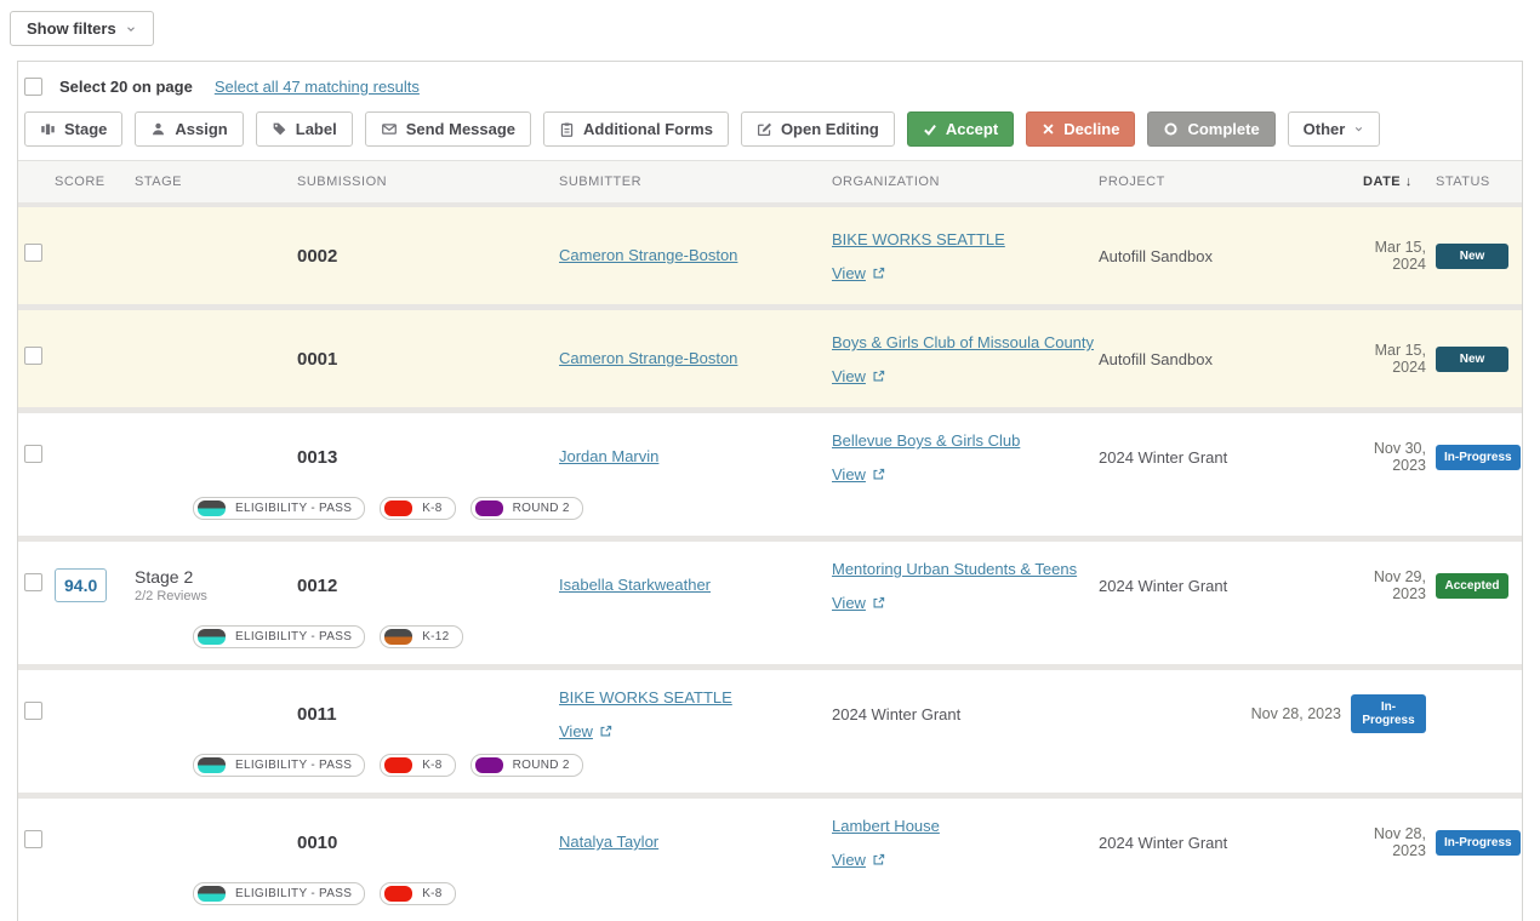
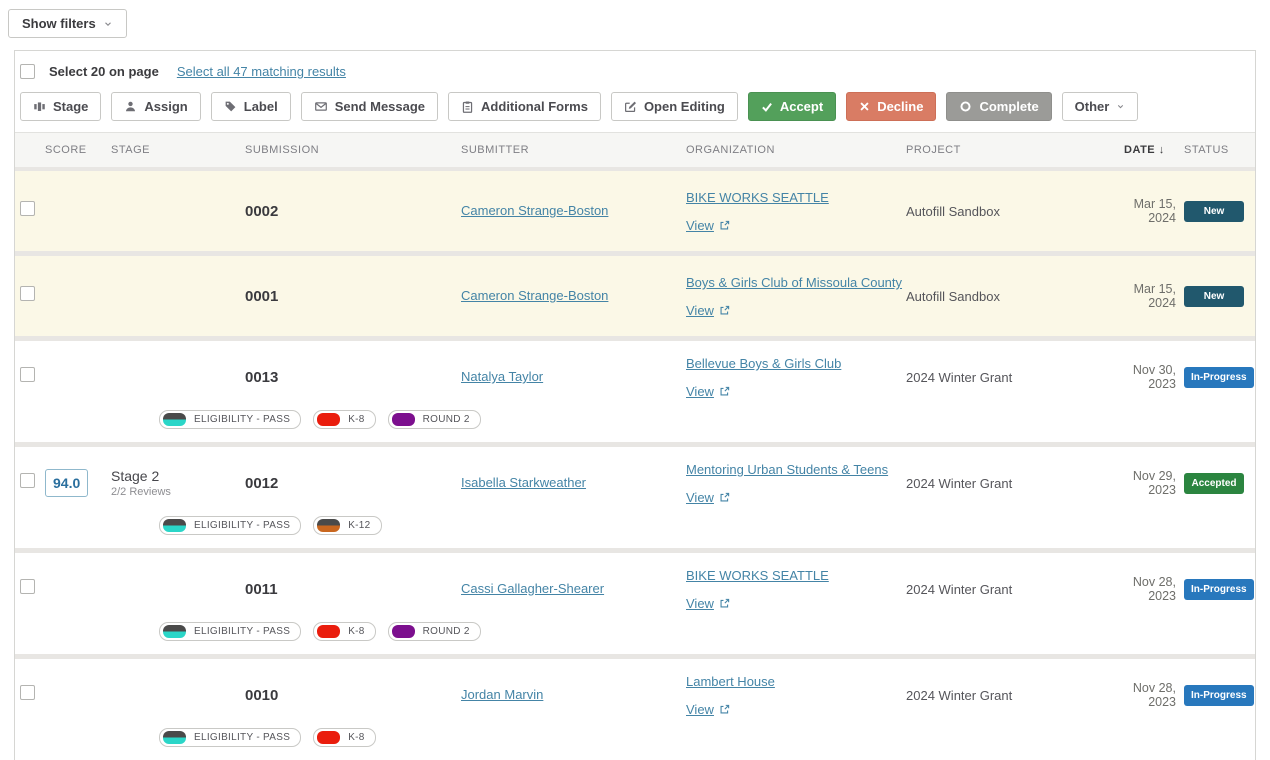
  Show filters
  Select 20 on page
  Select all 47 matching results
  Stage
  Assign
  Label
  Send Message
  Additional Forms
  Open Editing
  Accept
  Decline
  Complete
  Other
  SCORE
  STAGE
  SUBMISSION
  SUBMITTER
  ORGANIZATION
  PROJECT
  DATE ↓
  STATUS
  0002
  Cameron Strange-Boston
  BIKE WORKS SEATTLE
  View
  Autofill Sandbox
  Mar 15, 2024
  New
  0001
  Cameron Strange-Boston
  Boys & Girls Club of Missoula County
  View
  Autofill Sandbox
  Mar 15, 2024
  New
  0013
- Jordan Marvin
+ Natalya Taylor
  Bellevue Boys & Girls Club
  View
  2024 Winter Grant
  Nov 30, 2023
  In-Progress
  ELIGIBILITY - PASS
  K-8
  ROUND 2
  94.0
  Stage 2
  2/2 Reviews
  0012
  Isabella Starkweather
  Mentoring Urban Students & Teens
  View
  2024 Winter Grant
  Nov 29, 2023
  Accepted
  ELIGIBILITY - PASS
  K-12
  0011
+ Cassi Gallagher-Shearer
  BIKE WORKS SEATTLE
  View
  2024 Winter Grant
  Nov 28, 2023
  In-Progress
  ELIGIBILITY - PASS
  K-8
  ROUND 2
  0010
- Natalya Taylor
+ Jordan Marvin
  Lambert House
  View
  2024 Winter Grant
  Nov 28, 2023
  In-Progress
  ELIGIBILITY - PASS
  K-8
